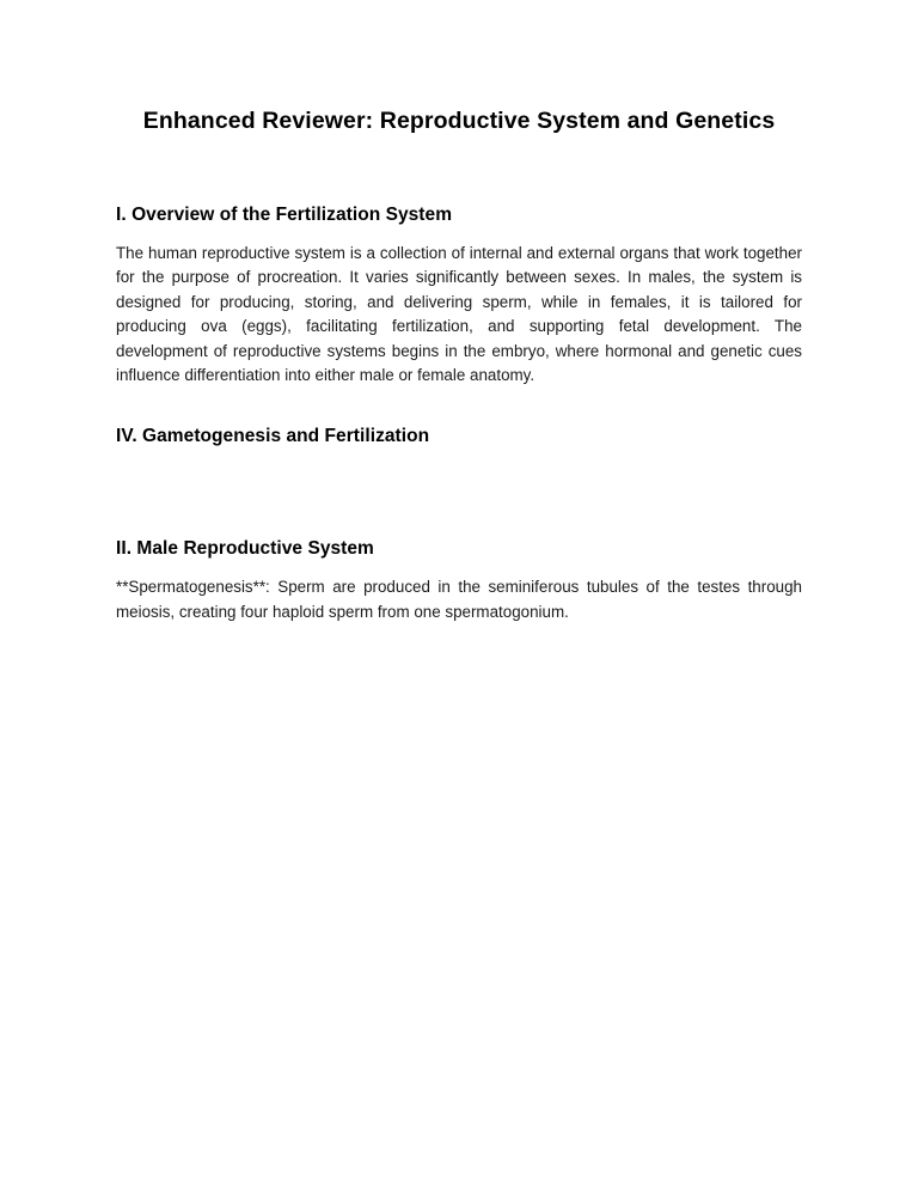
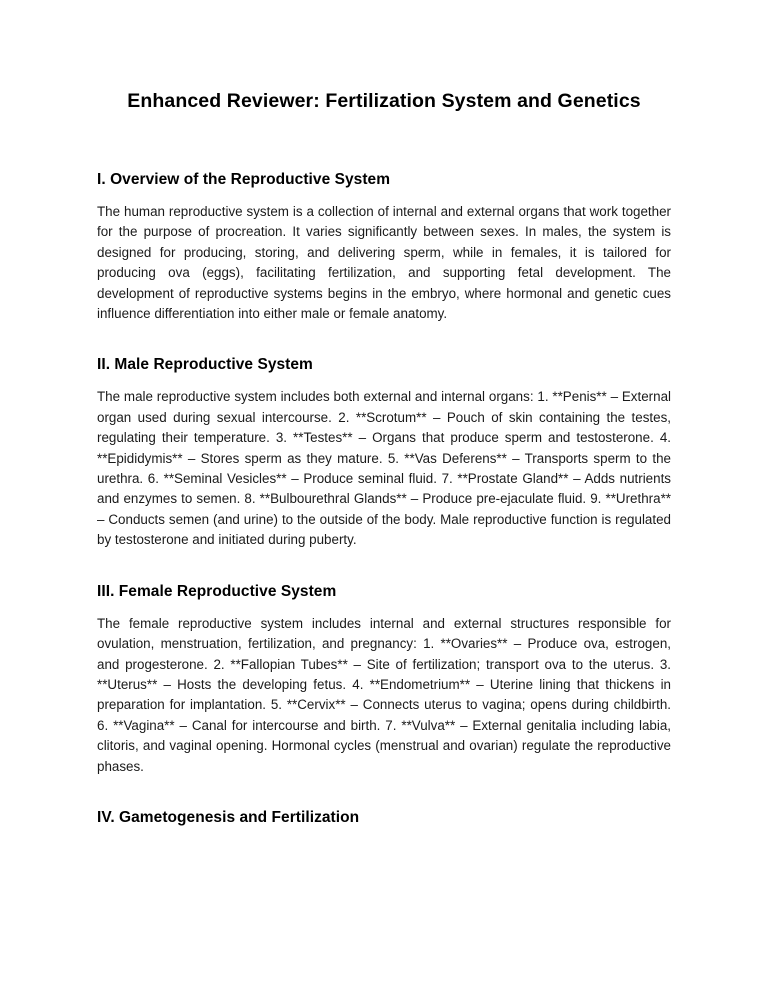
- Enhanced Reviewer: Reproductive System and Genetics
+ Enhanced Reviewer: Fertilization System and Genetics
- I. Overview of the Fertilization System
+ I. Overview of the Reproductive System
  The human reproductive system is a collection of internal and external organs that work together for the purpose of procreation. It varies significantly between sexes. In males, the system is designed for producing, storing, and delivering sperm, while in females, it is tailored for producing ova (eggs), facilitating fertilization, and supporting fetal development. The development of reproductive systems begins in the embryo, where hormonal and genetic cues influence differentiation into either male or female anatomy.
- IV. Gametogenesis and Fertilization
+ II. Male Reproductive System
+ The male reproductive system includes both external and internal organs: 1. **Penis** – External organ used during sexual intercourse. 2. **Scrotum** – Pouch of skin containing the testes, regulating their temperature. 3. **Testes** – Organs that produce sperm and testosterone. 4. **Epididymis** – Stores sperm as they mature. 5. **Vas Deferens** – Transports sperm to the urethra. 6. **Seminal Vesicles** – Produce seminal fluid. 7. **Prostate Gland** – Adds nutrients and enzymes to semen. 8. **Bulbourethral Glands** – Produce pre-ejaculate fluid. 9. **Urethra** – Conducts semen (and urine) to the outside of the body. Male reproductive function is regulated by testosterone and initiated during puberty.
+ III. Female Reproductive System
+ The female reproductive system includes internal and external structures responsible for ovulation, menstruation, fertilization, and pregnancy: 1. **Ovaries** – Produce ova, estrogen, and progesterone. 2. **Fallopian Tubes** – Site of fertilization; transport ova to the uterus. 3. **Uterus** – Hosts the developing fetus. 4. **Endometrium** – Uterine lining that thickens in preparation for implantation. 5. **Cervix** – Connects uterus to vagina; opens during childbirth. 6. **Vagina** – Canal for intercourse and birth. 7. **Vulva** – External genitalia including labia, clitoris, and vaginal opening. Hormonal cycles (menstrual and ovarian) regulate the reproductive phases.
- II. Male Reproductive System
+ IV. Gametogenesis and Fertilization
- **Spermatogenesis**: Sperm are produced in the seminiferous tubules of the testes through meiosis, creating four haploid sperm from one spermatogonium.
